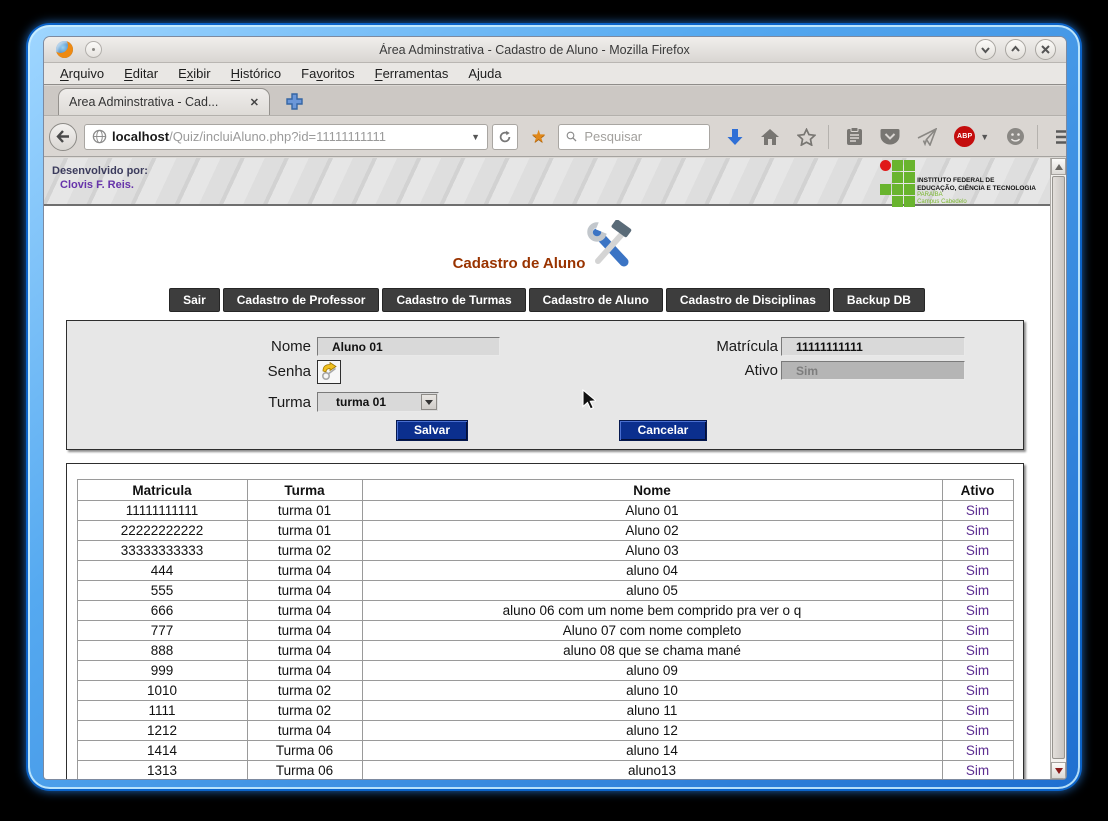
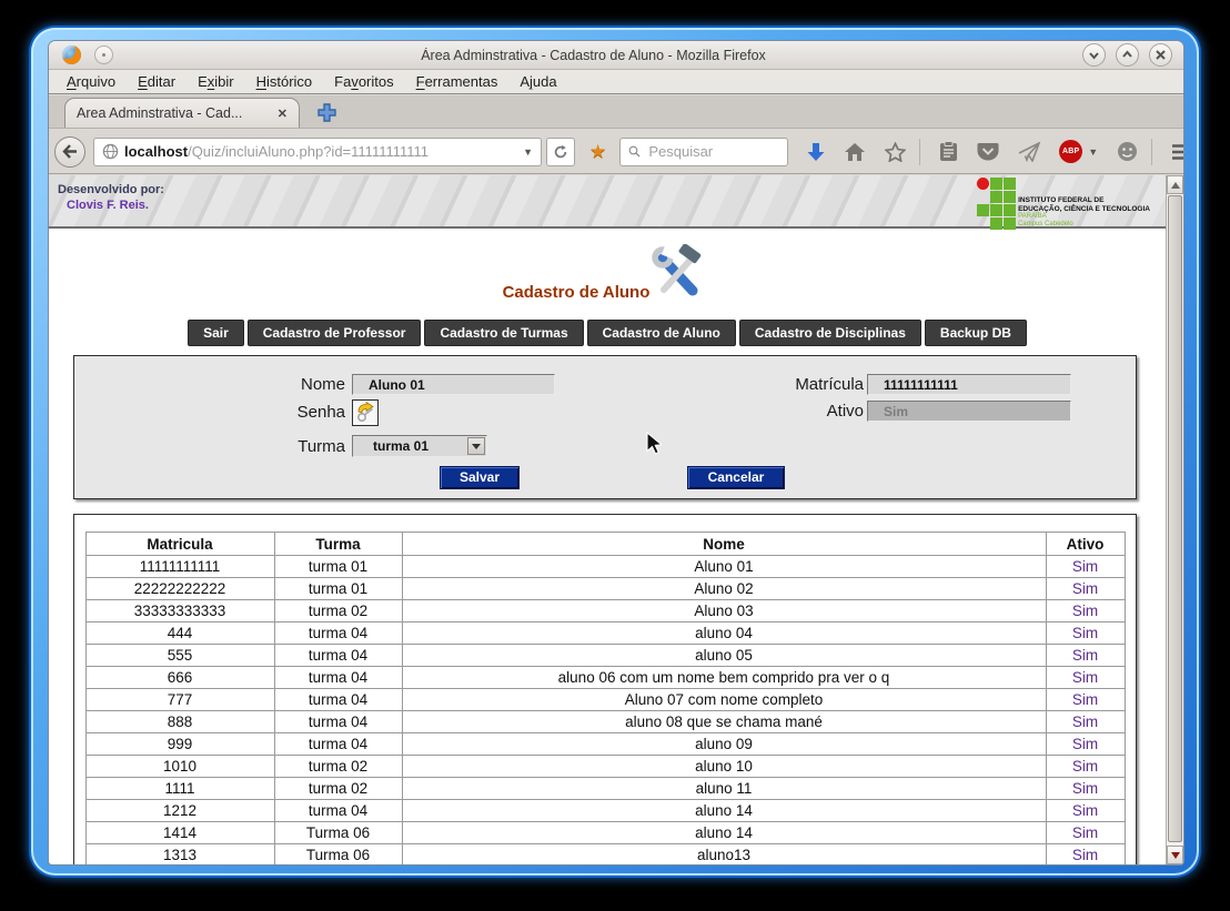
  Área Adminstrativa - Cadastro de Aluno - Mozilla Firefox
  Arquivo
  Editar
  Exibir
  Histórico
  Favoritos
  Ferramentas
  Ajuda
  Area Adminstrativa - Cad...
  ✕
  localhost/Quiz/incluiAluno.php?id=11111111111
  ▼
  ★
  Pesquisar
  ▼
  Desenvolvido por:
  Clovis F. Reis.
  Cadastro de Aluno
  Sair
  Cadastro de Professor
  Cadastro de Turmas
  Cadastro de Aluno
  Cadastro de Disciplinas
  Backup DB
  Nome
  Aluno 01
  Senha
  Turma
  turma 01
  Matrícula
  11111111111
  Ativo
  Sim
  Salvar
  Cancelar
  Matricula	Turma	Nome	Ativo
  11111111111	turma 01	Aluno 01	Sim
  22222222222	turma 01	Aluno 02	Sim
  33333333333	turma 02	Aluno 03	Sim
  444	turma 04	aluno 04	Sim
  555	turma 04	aluno 05	Sim
  666	turma 04	aluno 06 com um nome bem comprido pra ver o q	Sim
  777	turma 04	Aluno 07 com nome completo	Sim
  888	turma 04	aluno 08 que se chama mané	Sim
  999	turma 04	aluno 09	Sim
  1010	turma 02	aluno 10	Sim
  1111	turma 02	aluno 11	Sim
- 1212	turma 04	aluno 12	Sim
+ 1212	turma 04	aluno 14	Sim
  1414	Turma 06	aluno 14	Sim
  1313	Turma 06	aluno13	Sim
